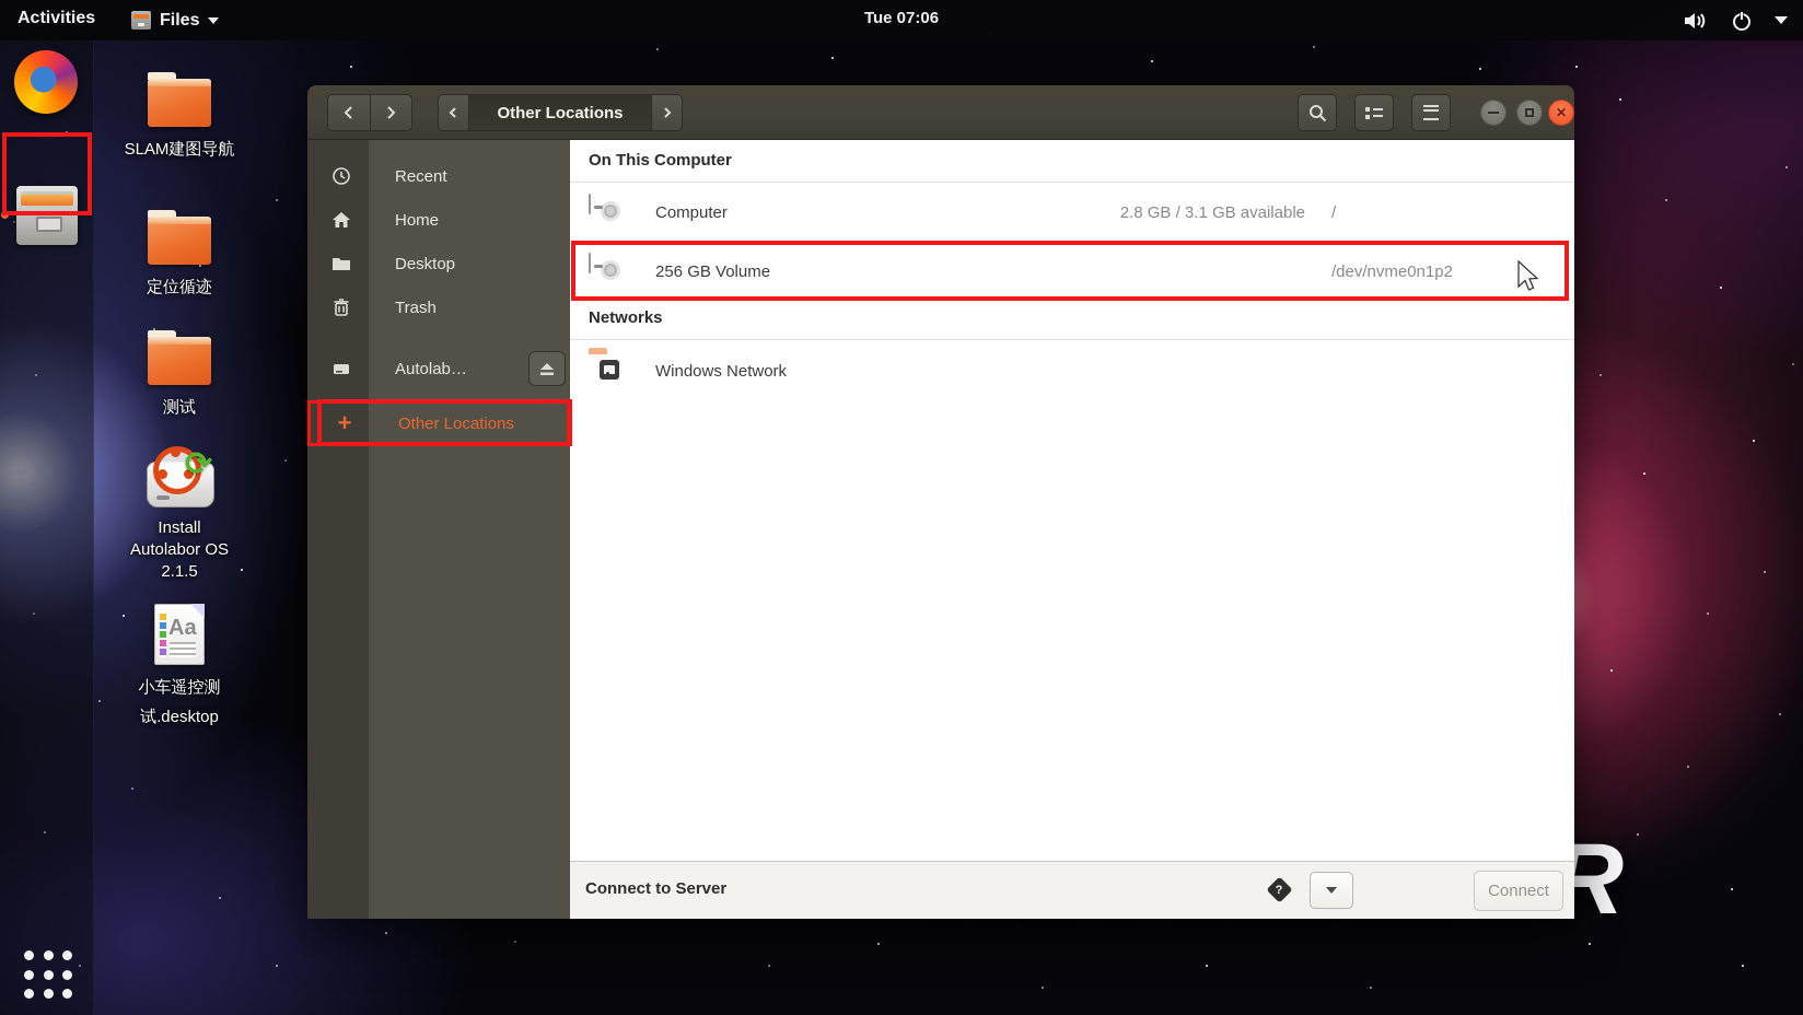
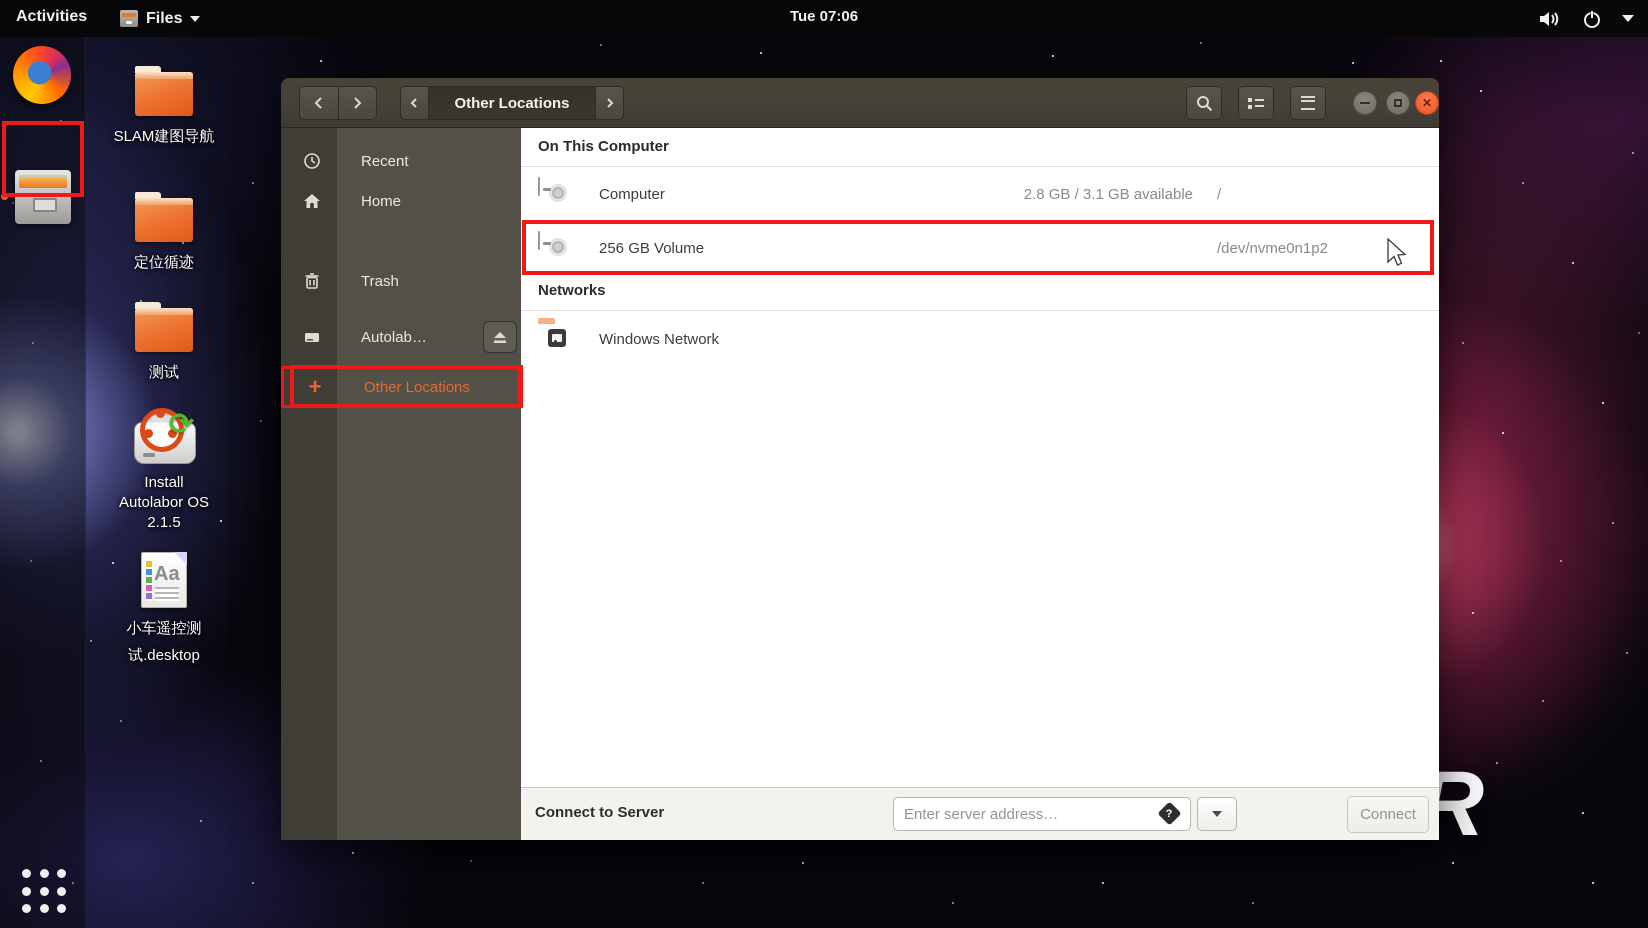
  SLAM建图导航
  定位循迹
  测试
  ⟳
  Install Autolabor OS 2.1.5
  Aa
  小车遥控测试.desktop
  Other Locations
  ✕
  Recent
  Home
- Desktop
  Trash
  Autolab…
  +
  Other Locations
  On This Computer
  Computer
  2.8 GB / 3.1 GB available
  /
  256 GB Volume
  /dev/nvme0n1p2
  Networks
  Windows Network
  Connect to Server
+ Enter server address…
  Connect
  Activities
  Files
  Tue 07:06
